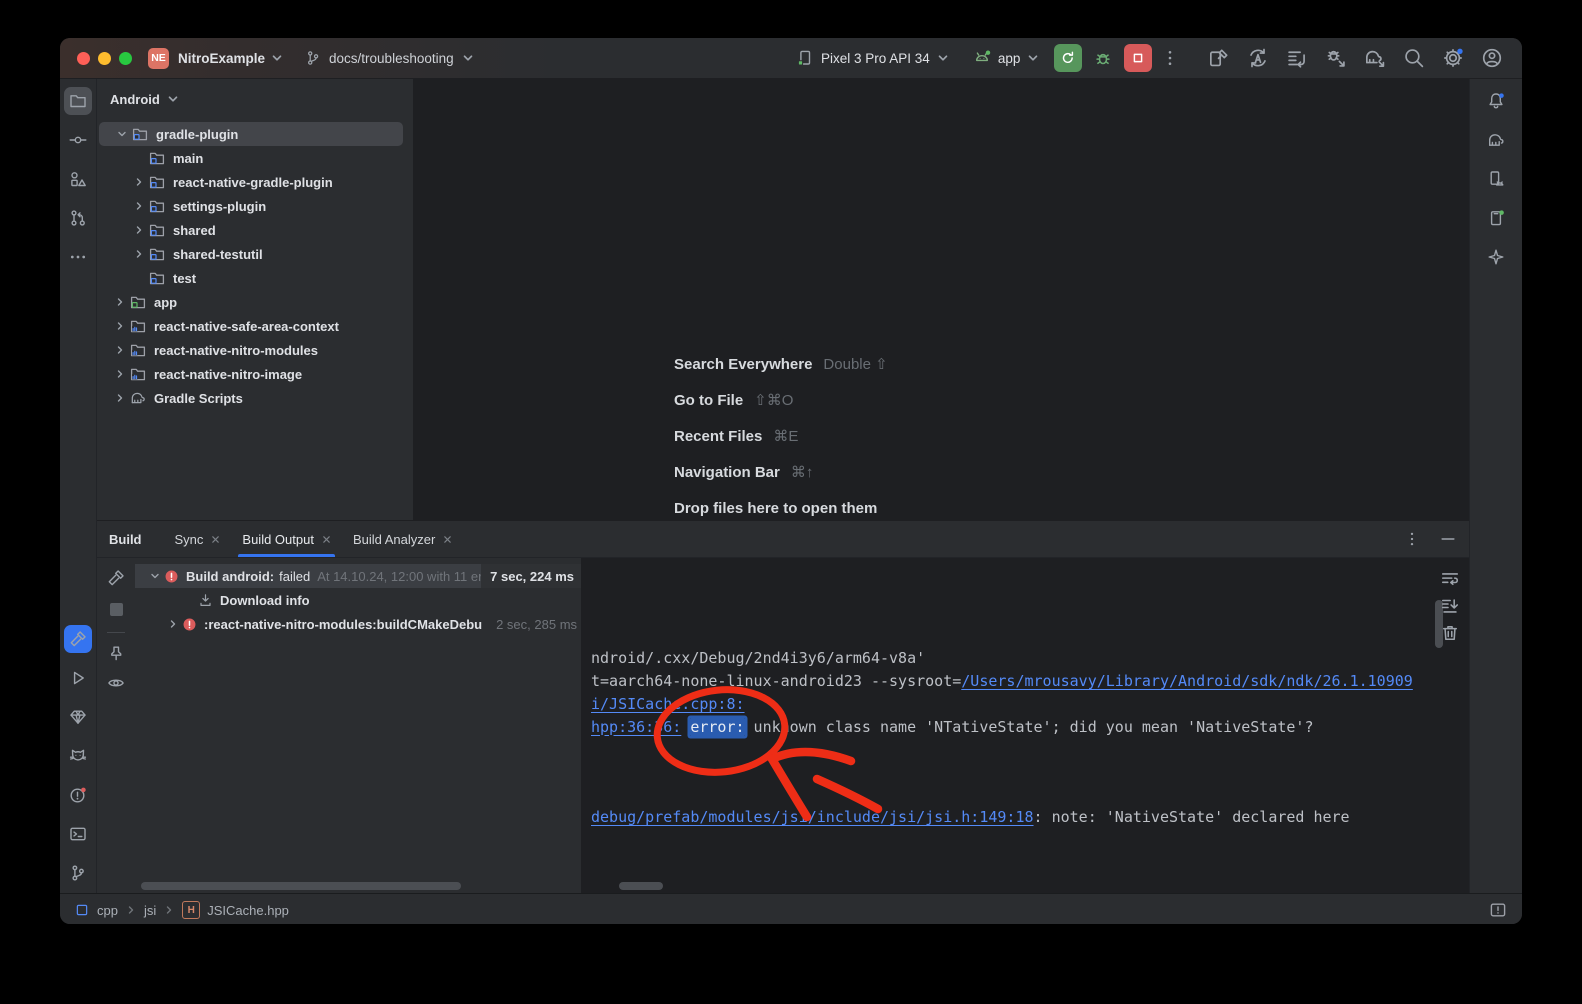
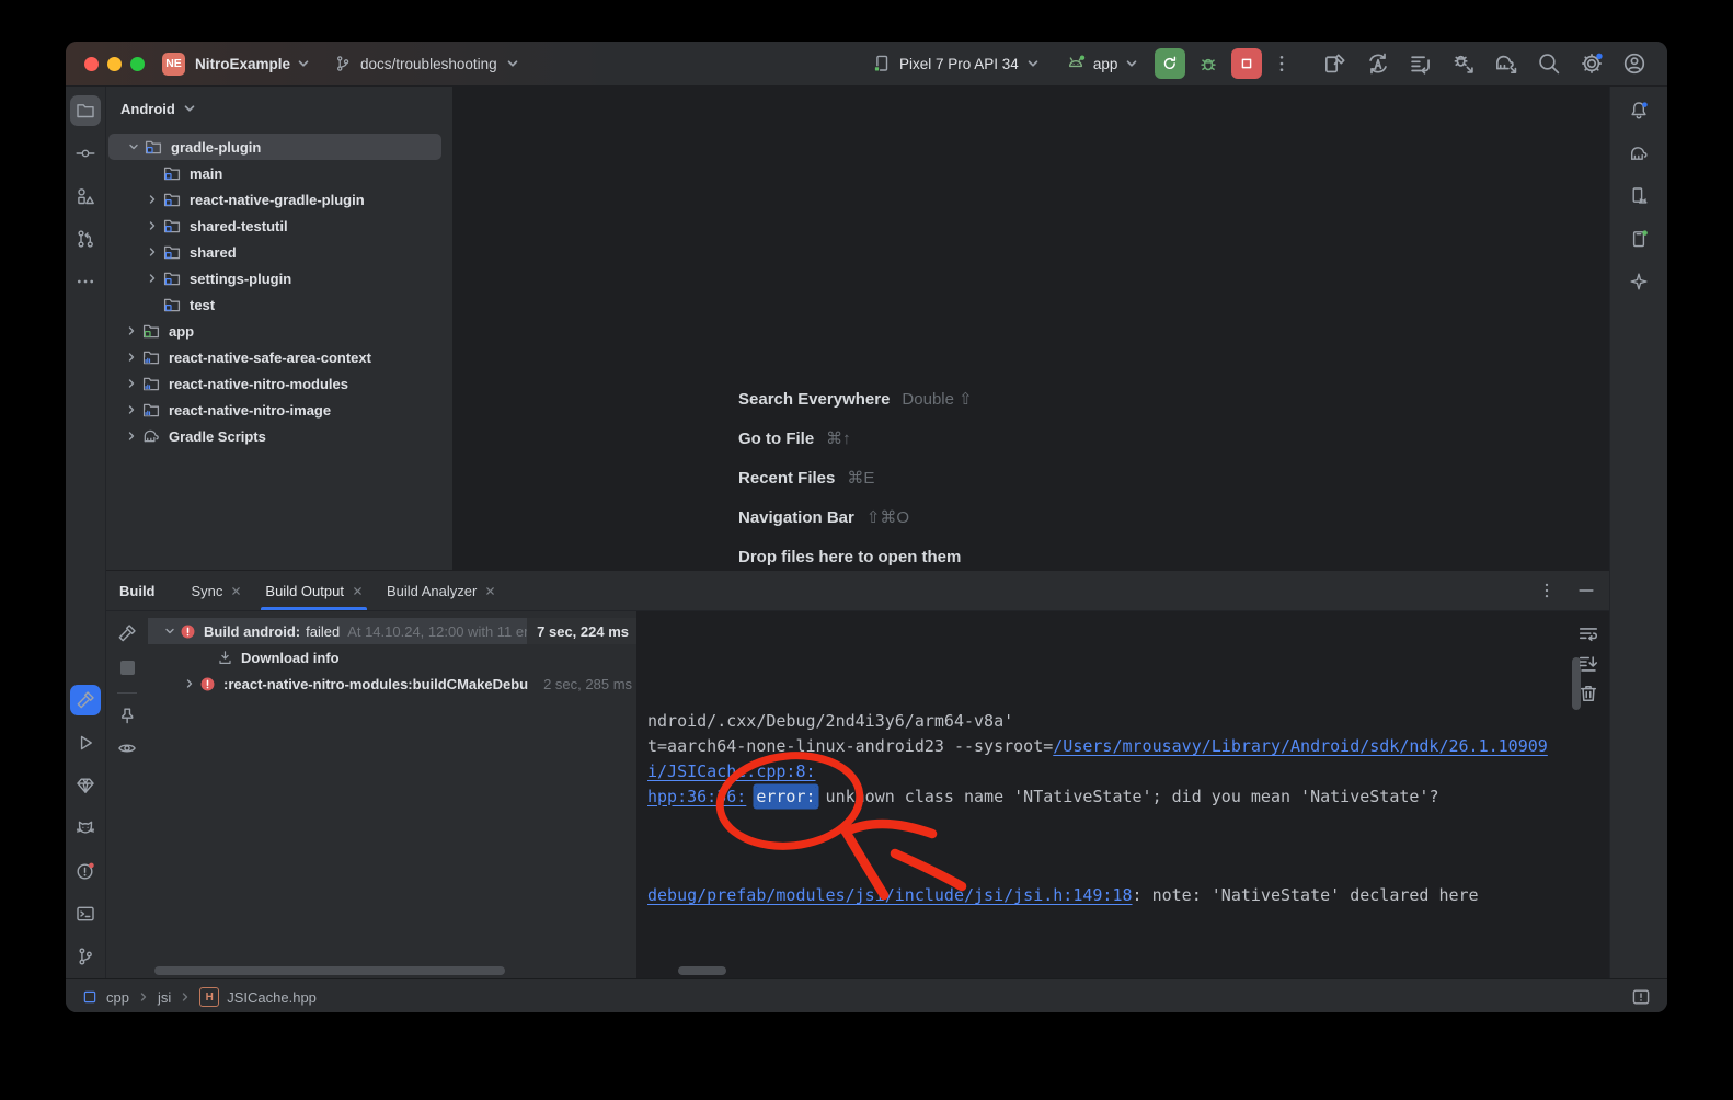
  NE
  NitroExample
  docs/troubleshooting
- Pixel 3 Pro API 34
+ Pixel 7 Pro API 34
  app
  Android
  gradle-plugin
  main
  react-native-gradle-plugin
- settings-plugin
+ shared-testutil
  shared
- shared-testutil
+ settings-plugin
  test
  app
  react-native-safe-area-context
  react-native-nitro-modules
  react-native-nitro-image
  Gradle Scripts
  Search Everywhere
  Double ⇧
  Go to File
- ⇧⌘O
+ ⌘↑
  Recent Files
  ⌘E
  Navigation Bar
- ⌘↑
+ ⇧⌘O
  Drop files here to open them
  Build
  Sync
  Build Output
  Build Analyzer
  Build android:
  failed
  At 14.10.24, 12:00 with 11 e
  7 sec, 224 ms
  Download info
  :react-native-nitro-modules:buildCMakeDebu
  2 sec, 285 ms
  ndroid/.cxx/Debug/2nd4i3y6/arm64-v8a'
  t=aarch64-none-linux-android23 --sysroot=/Users/mrousavy/Library/Android/sdk/ndk/26.1.10909
  i/JSICach.cpp:8:
  hpp:36:6: error: unkown class name 'NTativeState'; did you mean 'NativeState'?
  debug/prefab/modules/js/include/jsi/jsi.h:149:18: note: 'NativeState' declared here
  cpp
  jsi
  H
  JSICache.hpp
